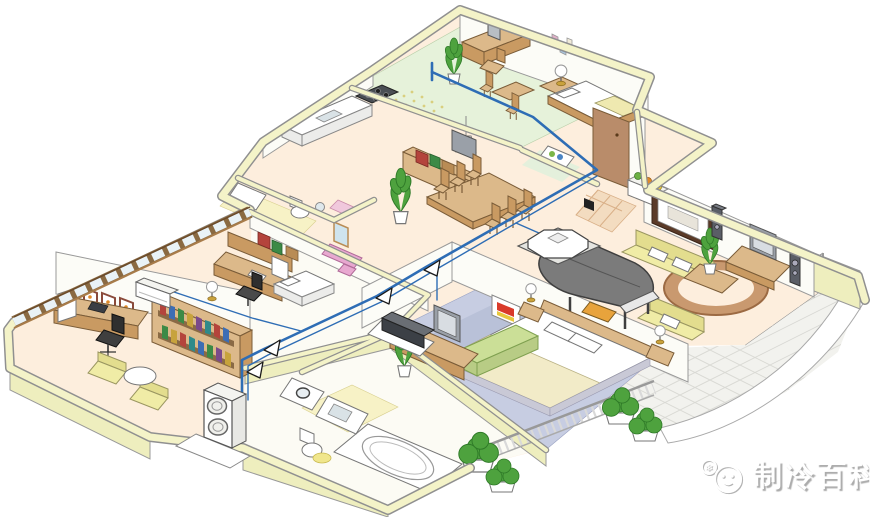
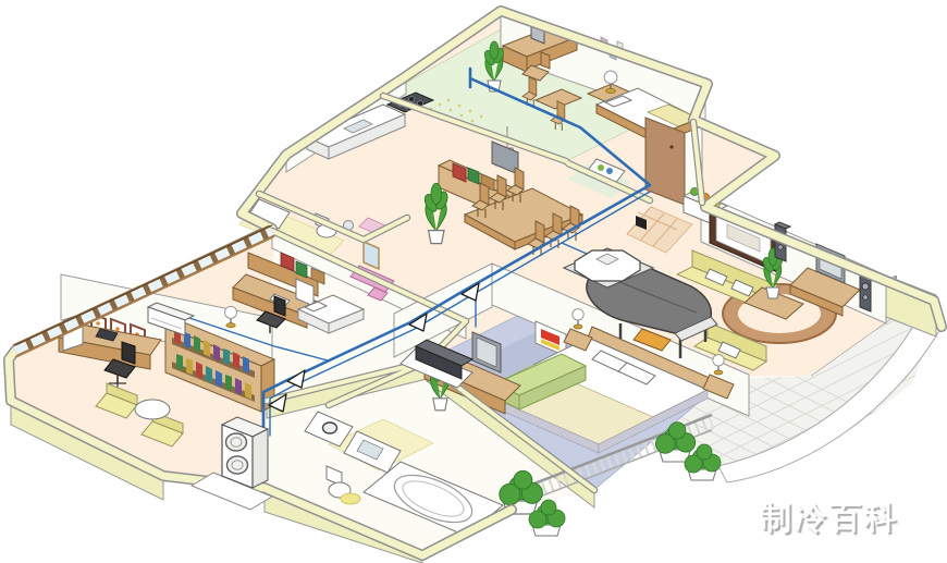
- ❄
  制冷百科
